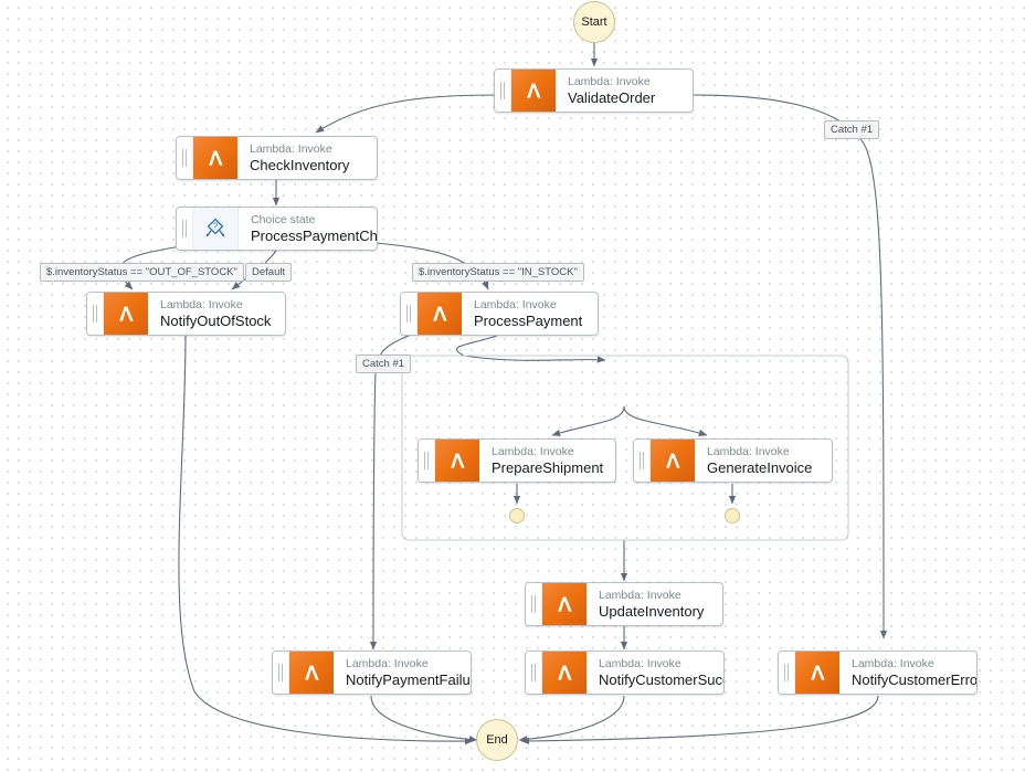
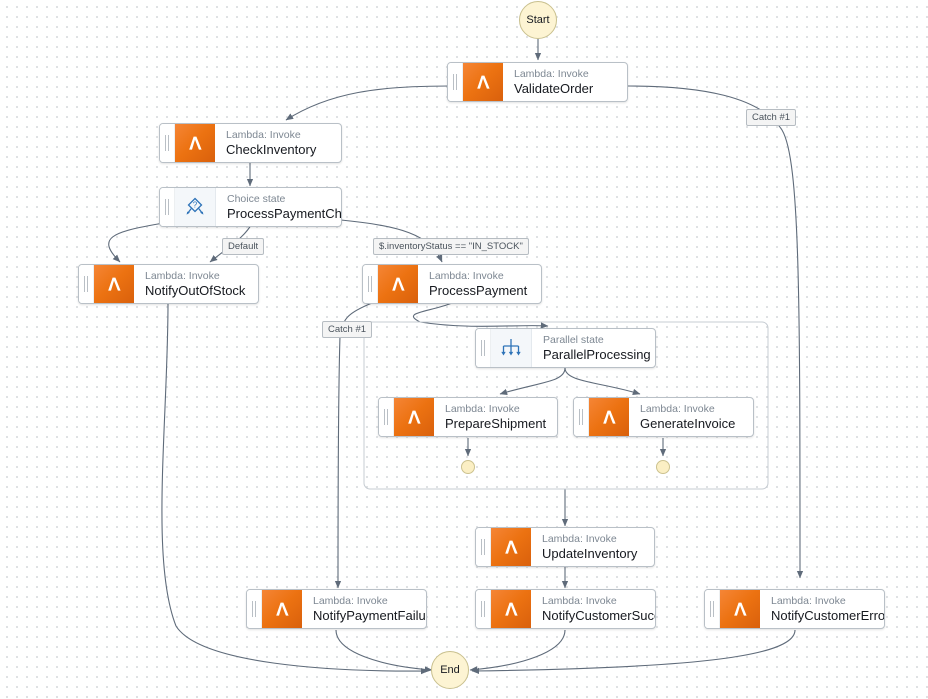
  Start
  End
  Lambda: Invoke
  ValidateOrder
  Lambda: Invoke
  CheckInventory
  ?
  Choice state
  ProcessPaymentCh
  Lambda: Invoke
  NotifyOutOfStock
  Lambda: Invoke
  ProcessPayment
+ Parallel state
+ ParallelProcessing
  Lambda: Invoke
  PrepareShipment
  Lambda: Invoke
  GenerateInvoice
  Lambda: Invoke
  UpdateInventory
  Lambda: Invoke
  NotifyPaymentFailu
  Lambda: Invoke
  NotifyCustomerSuc
  Lambda: Invoke
  NotifyCustomerErro
- $.inventoryStatus == "OUT_OF_STOCK"
  Default
  $.inventoryStatus == "IN_STOCK"
  Catch #1
  Catch #1
